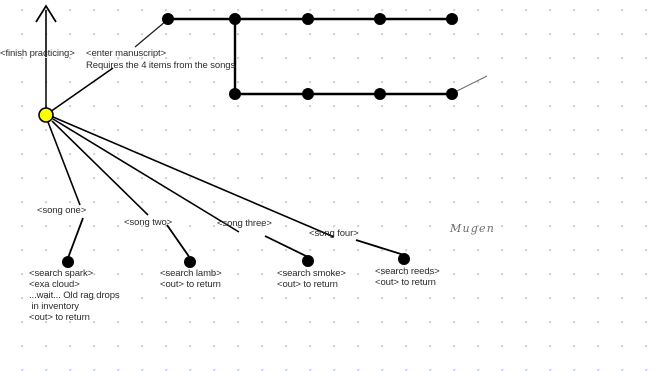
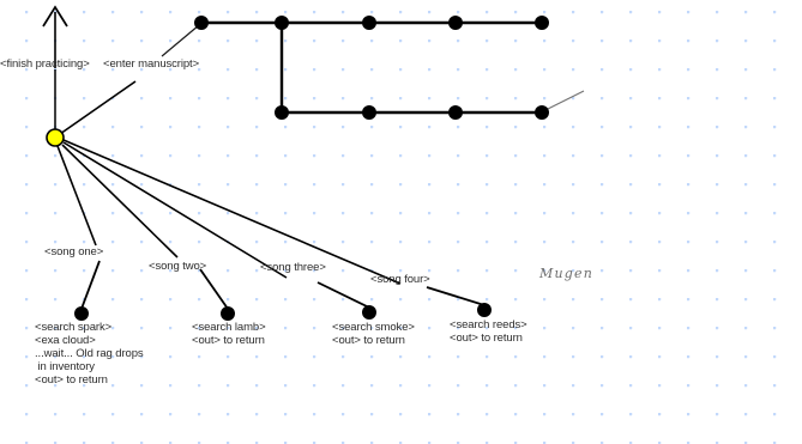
  <finish practicing>
  <enter manuscript>
- Requires the 4 items from the songs
  <song one>
  <song two>
  <song three>
  <song four>
  <search spark>
  <exa cloud>
  ...wait... Old rag drops
  in inventory
  <out> to return
  <search lamb>
  <out> to return
  <search smoke>
  <out> to return
  <search reeds>
  <out> to return
  Mugen
